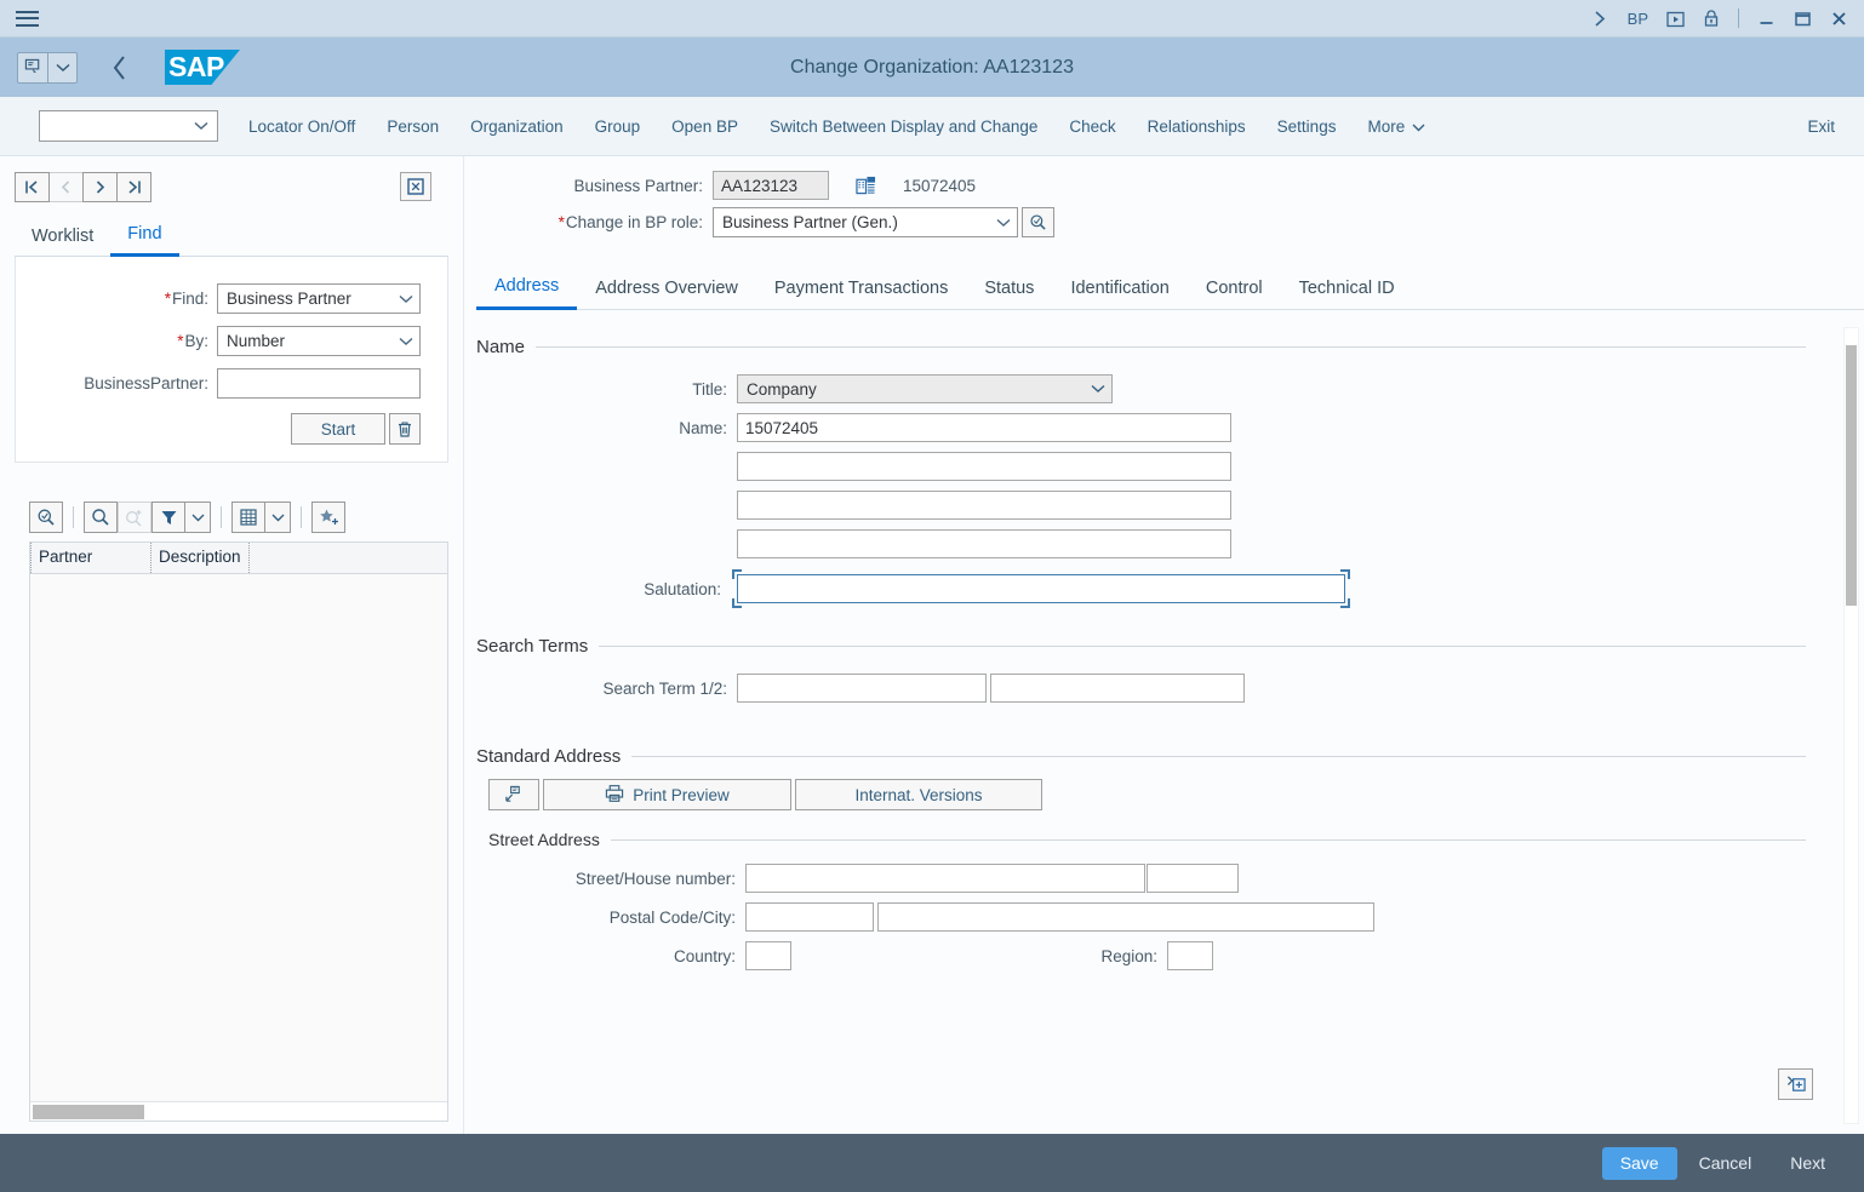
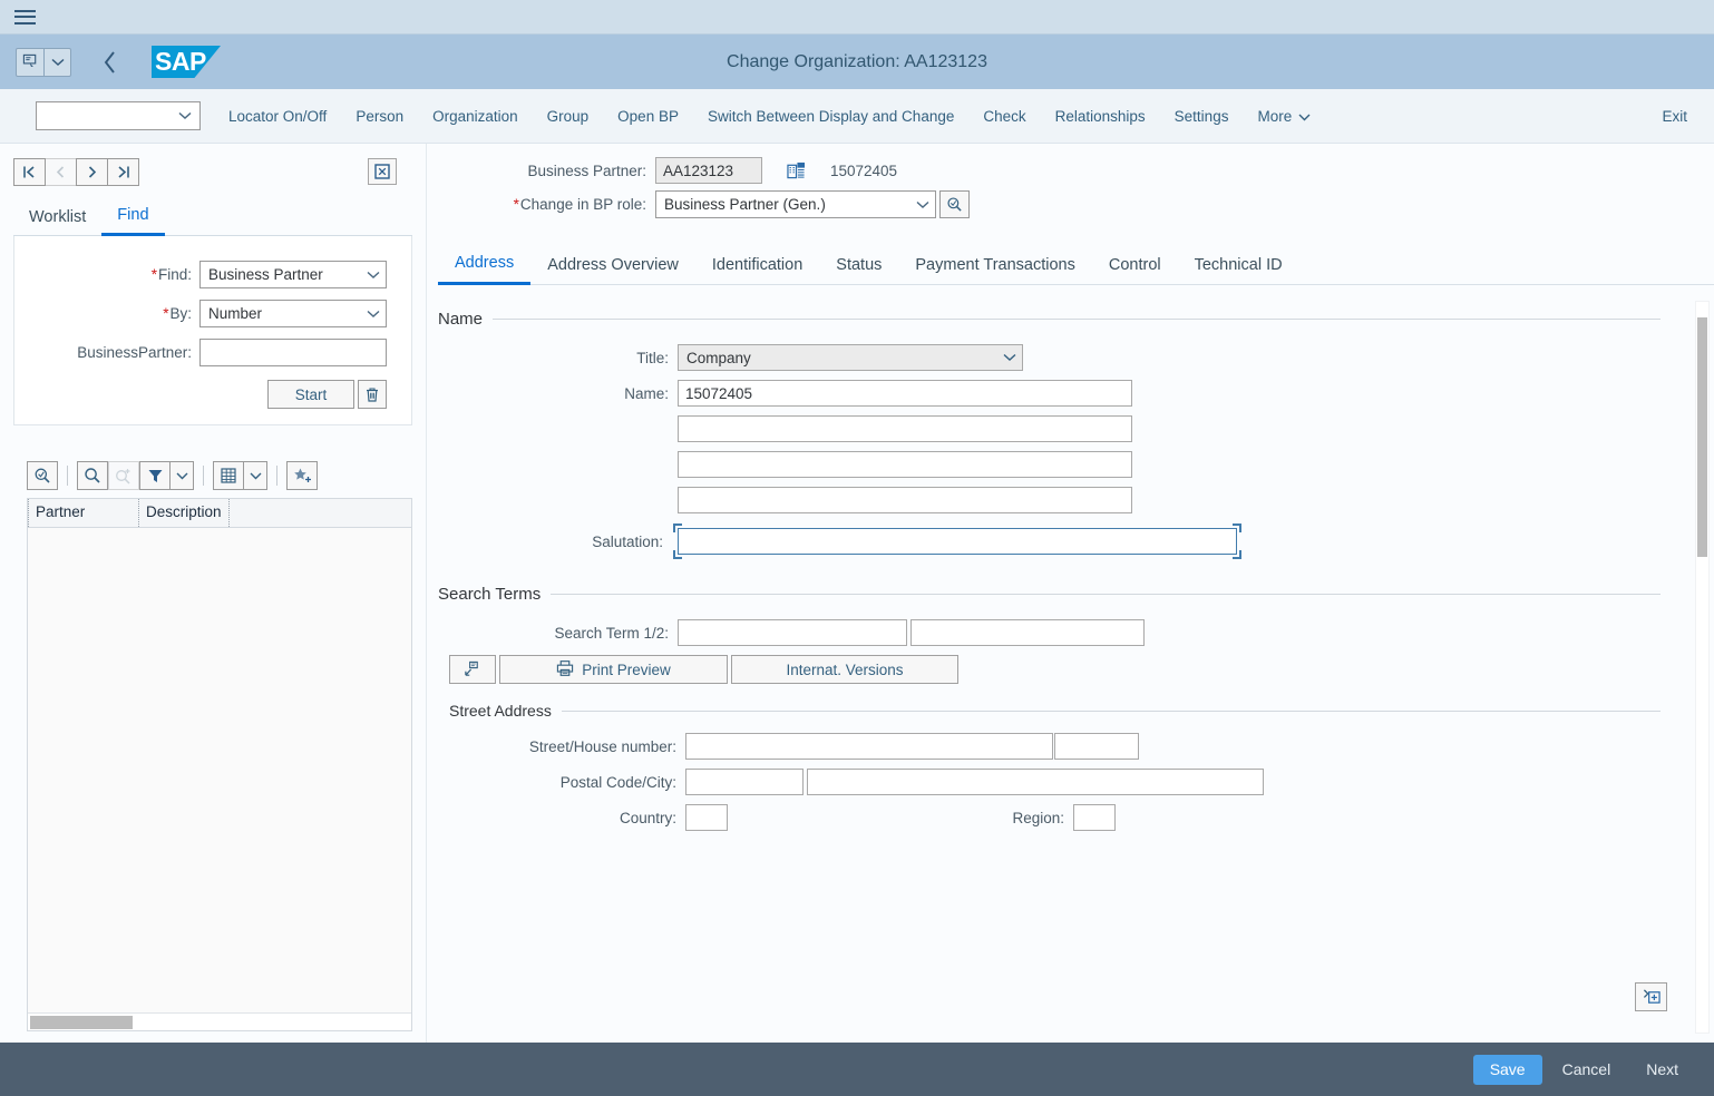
- BP
  SAP
  Change Organization: AA123123
  Locator On/Off
  Person
  Organization
  Group
  Open BP
  Switch Between Display and Change
  Check
  Relationships
  Settings
  More
  Exit
  Worklist
  Find
  *Find:
  Business Partner
  *By:
  Number
  BusinessPartner:
  Start
  Partner
  Description
  Business Partner:
  AA123123
  15072405
  *Change in BP role:
  Business Partner (Gen.)
  Address
  Address Overview
- Payment Transactions
+ Identification
  Status
- Identification
+ Payment Transactions
  Control
  Technical ID
  Name
  Title:
  Company
  Name:
  15072405
  Salutation:
  Search Terms
  Search Term 1/2:
- Standard Address
  Print Preview
  Internat. Versions
  Street Address
  Street/House number:
  Postal Code/City:
  Country:
  Region:
  Save
  Cancel
  Next
